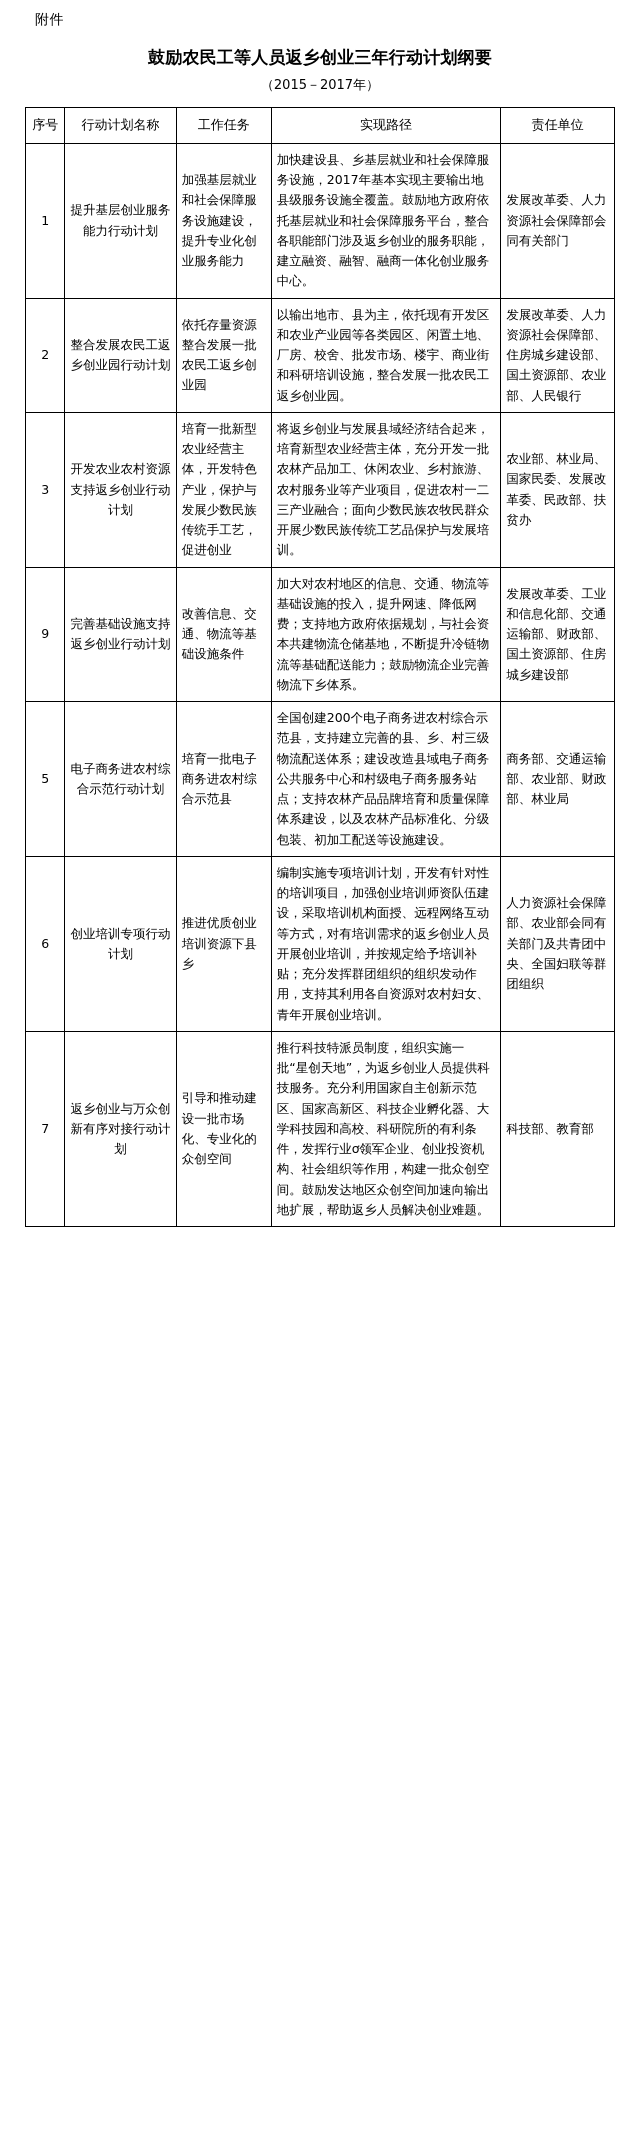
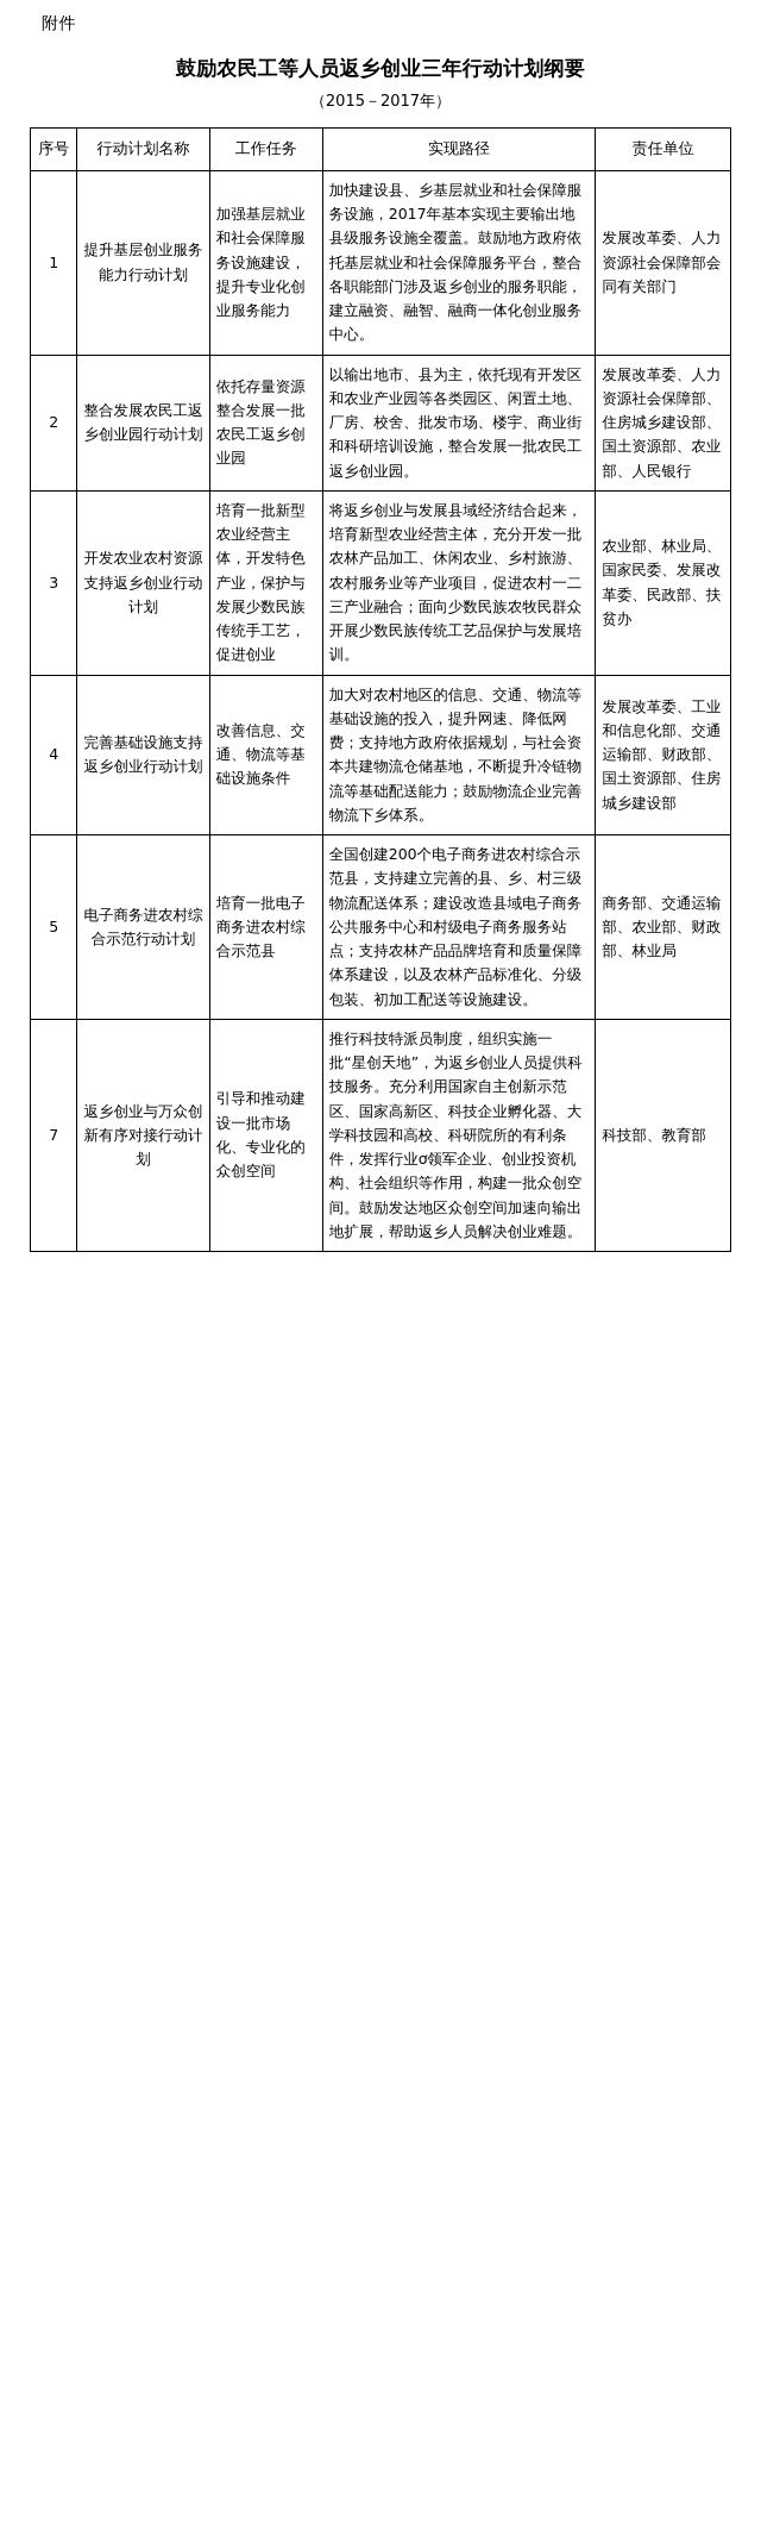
  附件
  鼓励农民工等人员返乡创业三年行动计划纲要
  （2015－2017年）
  序号	行动计划名称	工作任务	实现路径	责任单位
  1	提升基层创业服务能力行动计划	加强基层就业和社会保障服务设施建设，提升专业化创业服务能力	加快建设县、乡基层就业和社会保障服务设施，2017年基本实现主要输出地县级服务设施全覆盖。鼓励地方政府依托基层就业和社会保障服务平台，整合各职能部门涉及返乡创业的服务职能，建立融资、融智、融商一体化创业服务中心。	发展改革委、人力资源社会保障部会同有关部门
  2	整合发展农民工返乡创业园行动计划	依托存量资源整合发展一批农民工返乡创业园	以输出地市、县为主，依托现有开发区和农业产业园等各类园区、闲置土地、厂房、校舍、批发市场、楼宇、商业街和科研培训设施，整合发展一批农民工返乡创业园。	发展改革委、人力资源社会保障部、住房城乡建设部、国土资源部、农业部、人民银行
  3	开发农业农村资源支持返乡创业行动计划	培育一批新型农业经营主体，开发特色产业，保护与发展少数民族传统手工艺，促进创业	将返乡创业与发展县域经济结合起来，培育新型农业经营主体，充分开发一批农林产品加工、休闲农业、乡村旅游、农村服务业等产业项目，促进农村一二三产业融合；面向少数民族农牧民群众开展少数民族传统工艺品保护与发展培训。	农业部、林业局、国家民委、发展改革委、民政部、扶贫办
- 9	完善基础设施支持返乡创业行动计划	改善信息、交通、物流等基础设施条件	加大对农村地区的信息、交通、物流等基础设施的投入，提升网速、降低网费；支持地方政府依据规划，与社会资本共建物流仓储基地，不断提升冷链物流等基础配送能力；鼓励物流企业完善物流下乡体系。	发展改革委、工业和信息化部、交通运输部、财政部、国土资源部、住房城乡建设部
+ 4	完善基础设施支持返乡创业行动计划	改善信息、交通、物流等基础设施条件	加大对农村地区的信息、交通、物流等基础设施的投入，提升网速、降低网费；支持地方政府依据规划，与社会资本共建物流仓储基地，不断提升冷链物流等基础配送能力；鼓励物流企业完善物流下乡体系。	发展改革委、工业和信息化部、交通运输部、财政部、国土资源部、住房城乡建设部
  5	电子商务进农村综合示范行动计划	培育一批电子商务进农村综合示范县	全国创建200个电子商务进农村综合示范县，支持建立完善的县、乡、村三级物流配送体系；建设改造县域电子商务公共服务中心和村级电子商务服务站点；支持农林产品品牌培育和质量保障体系建设，以及农林产品标准化、分级包装、初加工配送等设施建设。	商务部、交通运输部、农业部、财政部、林业局
- 6	创业培训专项行动计划	推进优质创业培训资源下县乡	编制实施专项培训计划，开发有针对性的培训项目，加强创业培训师资队伍建设，采取培训机构面授、远程网络互动等方式，对有培训需求的返乡创业人员开展创业培训，并按规定给予培训补贴；充分发挥群团组织的组织发动作用，支持其利用各自资源对农村妇女、青年开展创业培训。	人力资源社会保障部、农业部会同有关部门及共青团中央、全国妇联等群团组织
  7	返乡创业与万众创新有序对接行动计划	引导和推动建设一批市场化、专业化的众创空间	推行科技特派员制度，组织实施一批“星创天地”，为返乡创业人员提供科技服务。充分利用国家自主创新示范区、国家高新区、科技企业孵化器、大学科技园和高校、科研院所的有利条件，发挥行业ơ领军企业、创业投资机构、社会组织等作用，构建一批众创空间。鼓励发达地区众创空间加速向输出地扩展，帮助返乡人员解决创业难题。	科技部、教育部
